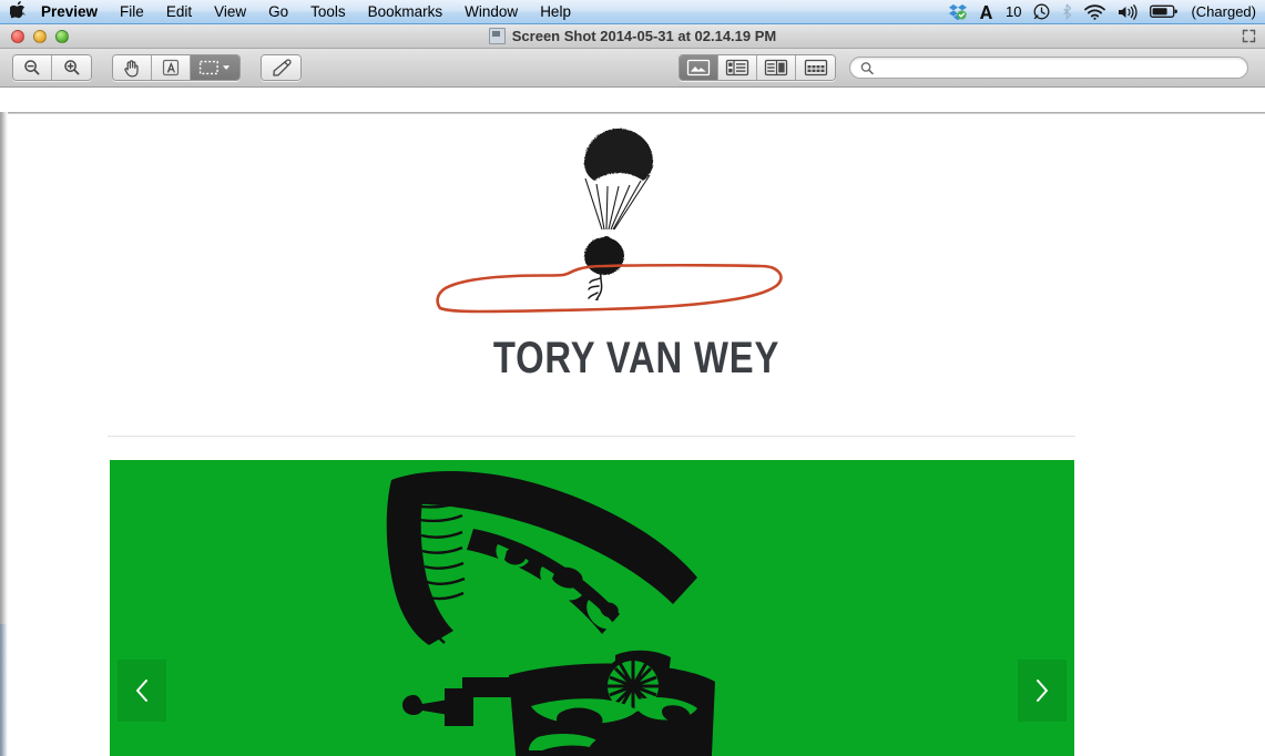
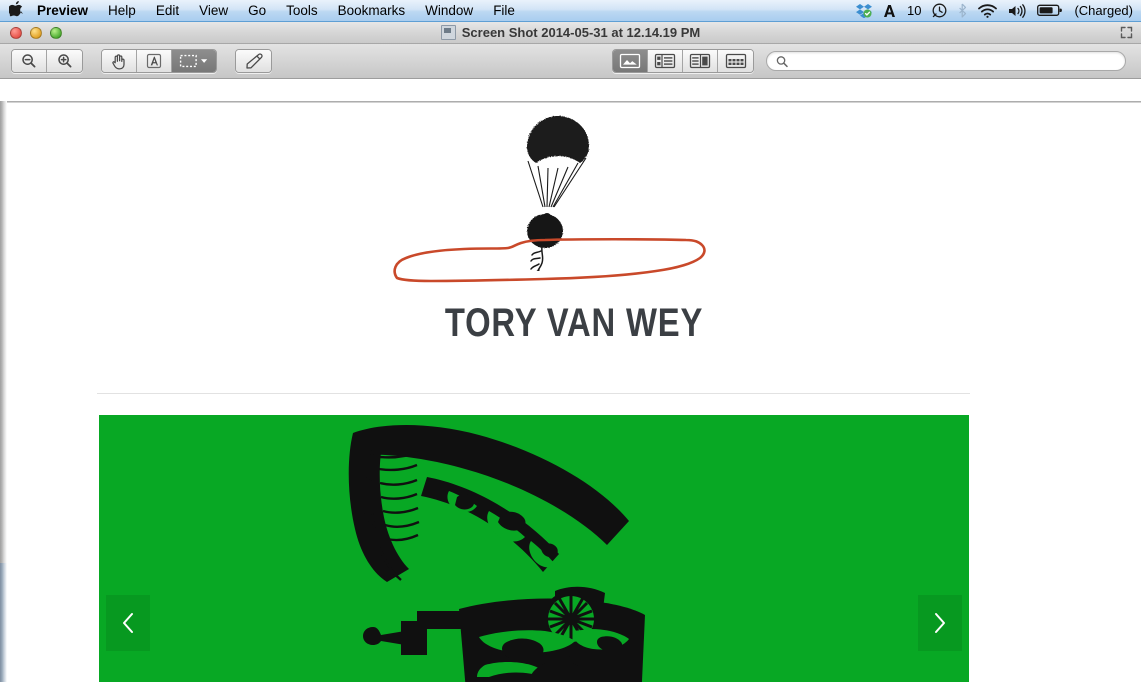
  Preview
- File
+ Help
  Edit
  View
  Go
  Tools
  Bookmarks
  Window
- Help
+ File
  10
  (Charged)
- Screen Shot 2014-05-31 at 02.14.19 PM
+ Screen Shot 2014-05-31 at 12.14.19 PM
  TORY VAN WEY
